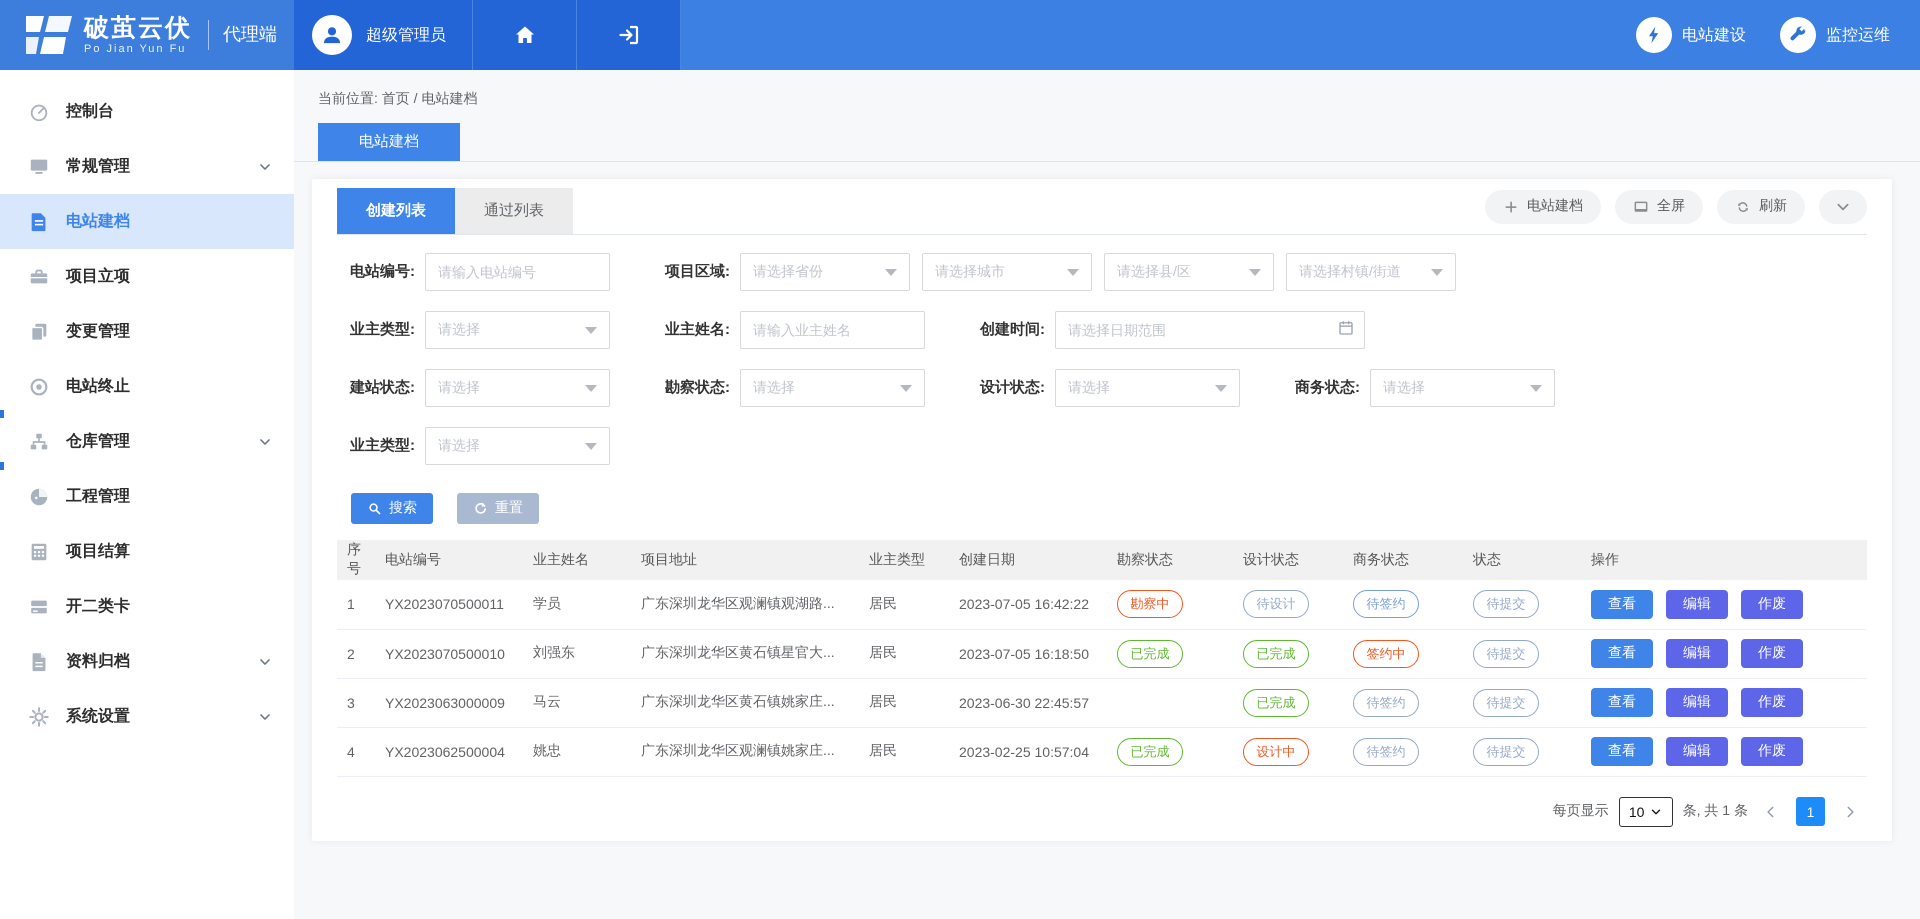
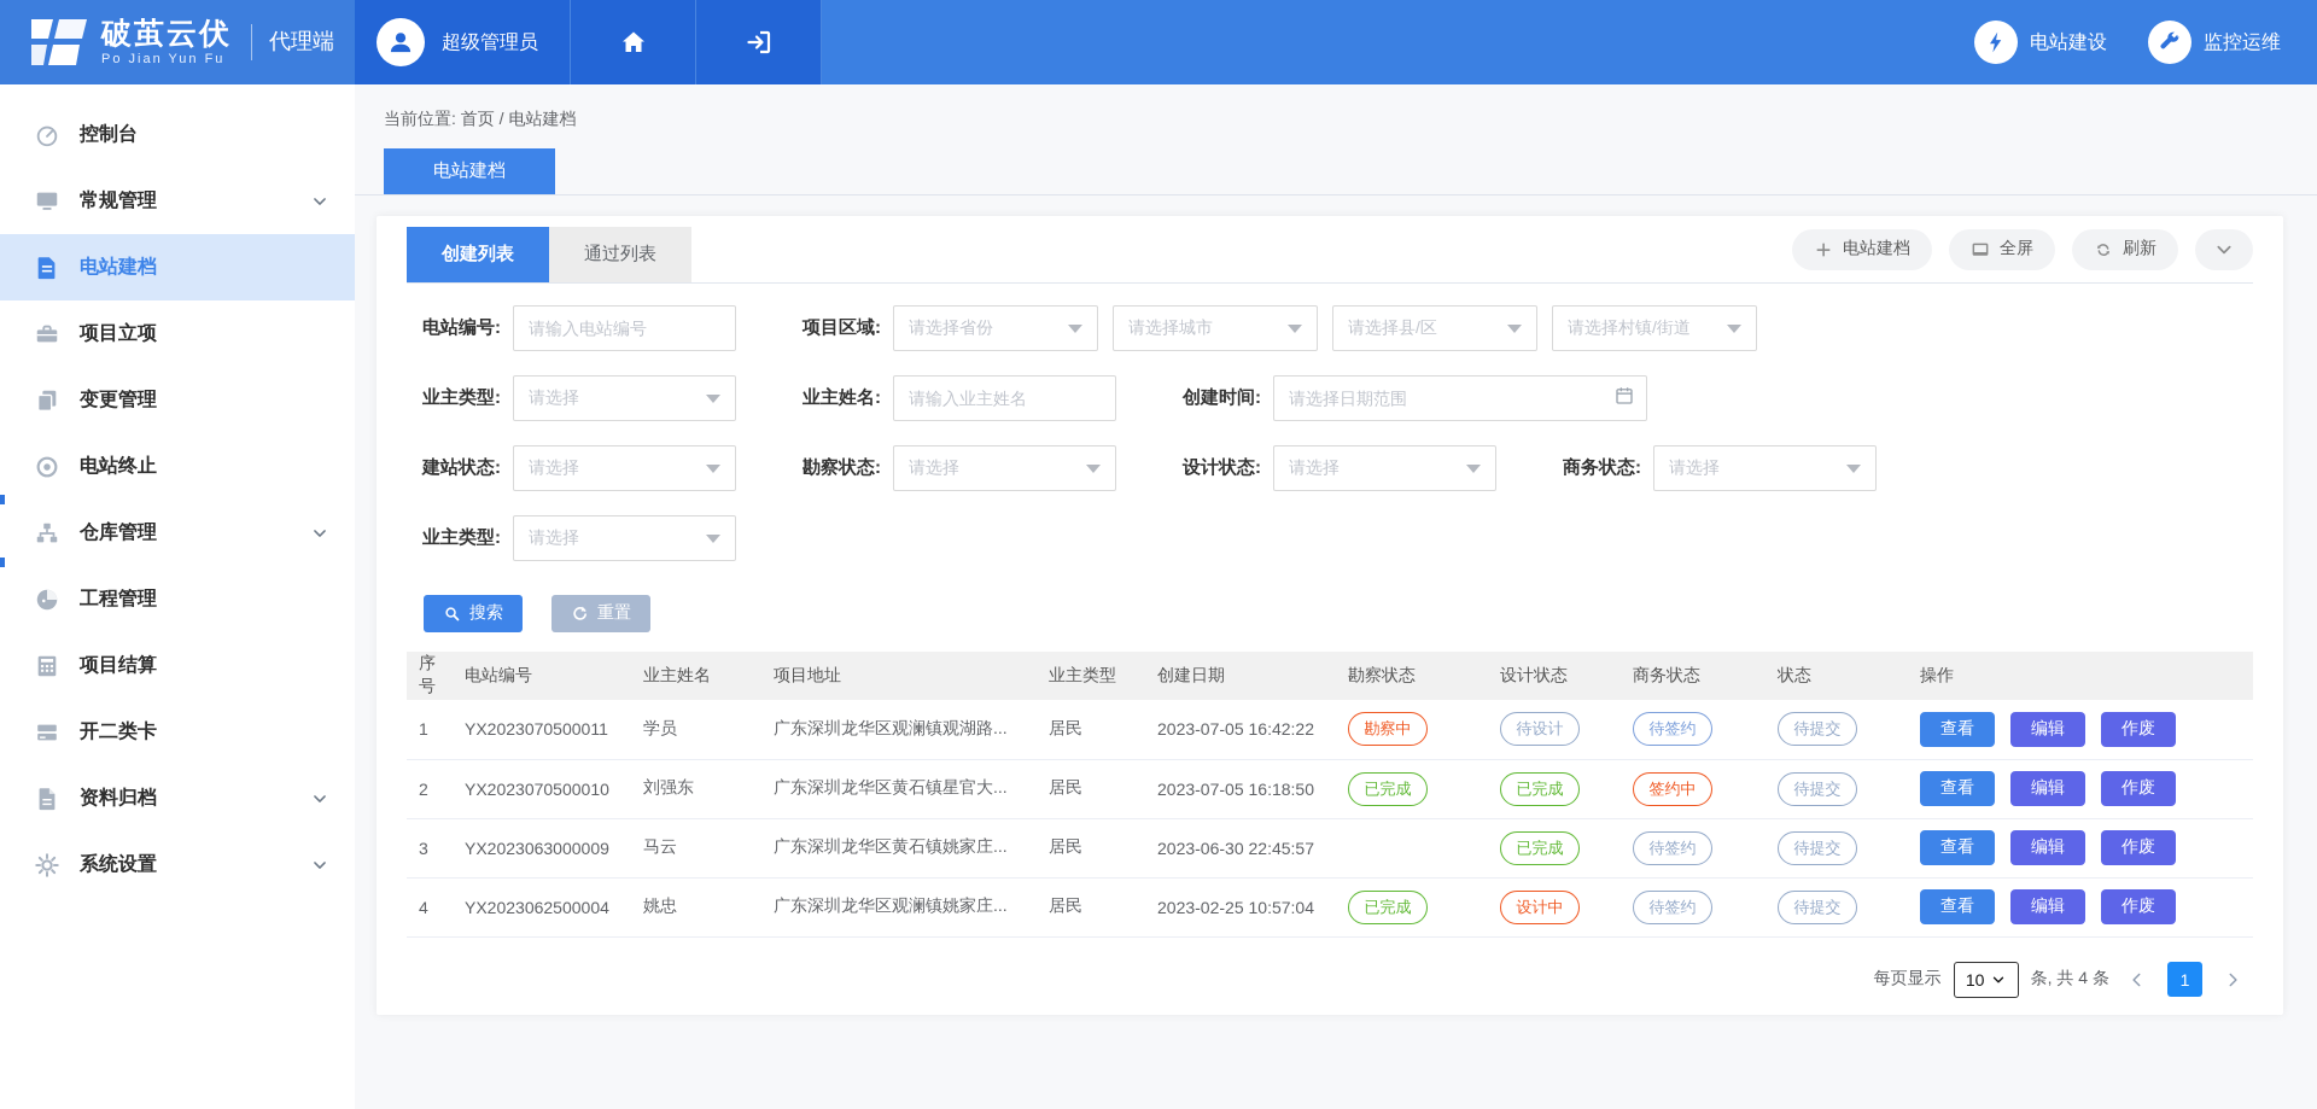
  破茧云伏
  Po Jian Yun Fu
  代理端
  超级管理员
  电站建设
  监控运维
  控制台
  常规管理
  电站建档
  项目立项
  变更管理
  电站终止
  仓库管理
  工程管理
  项目结算
  开二类卡
  资料归档
  系统设置
  当前位置: 首页 / 电站建档
  电站建档
  创建列表
  通过列表
  电站建档
  全屏
  刷新
  电站编号:
  请输入电站编号
  项目区域:
  请选择省份
  请选择城市
  请选择县/区
  请选择村镇/街道
  业主类型:
  请选择
  业主姓名:
  请输入业主姓名
  创建时间:
  请选择日期范围
  建站状态:
  请选择
  勘察状态:
  请选择
  设计状态:
  请选择
  商务状态:
  请选择
  业主类型:
  请选择
  搜索
  重置
  序号	电站编号	业主姓名	项目地址	业主类型	创建日期	勘察状态	设计状态	商务状态	状态	操作
  1	YX2023070500011	学员	广东深圳龙华区观澜镇观湖路...	居民	2023-07-05 16:42:22	勘察中	待设计	待签约	待提交	查看 编辑 作废
  2	YX2023070500010	刘强东	广东深圳龙华区黄石镇星官大...	居民	2023-07-05 16:18:50	已完成	已完成	签约中	待提交	查看 编辑 作废
  3	YX2023063000009	马云	广东深圳龙华区黄石镇姚家庄...	居民	2023-06-30 22:45:57		已完成	待签约	待提交	查看 编辑 作废
  4	YX2023062500004	姚忠	广东深圳龙华区观澜镇姚家庄...	居民	2023-02-25 10:57:04	已完成	设计中	待签约	待提交	查看 编辑 作废
  每页显示
  10
- 条, 共 1 条
+ 条, 共 4 条
  1
